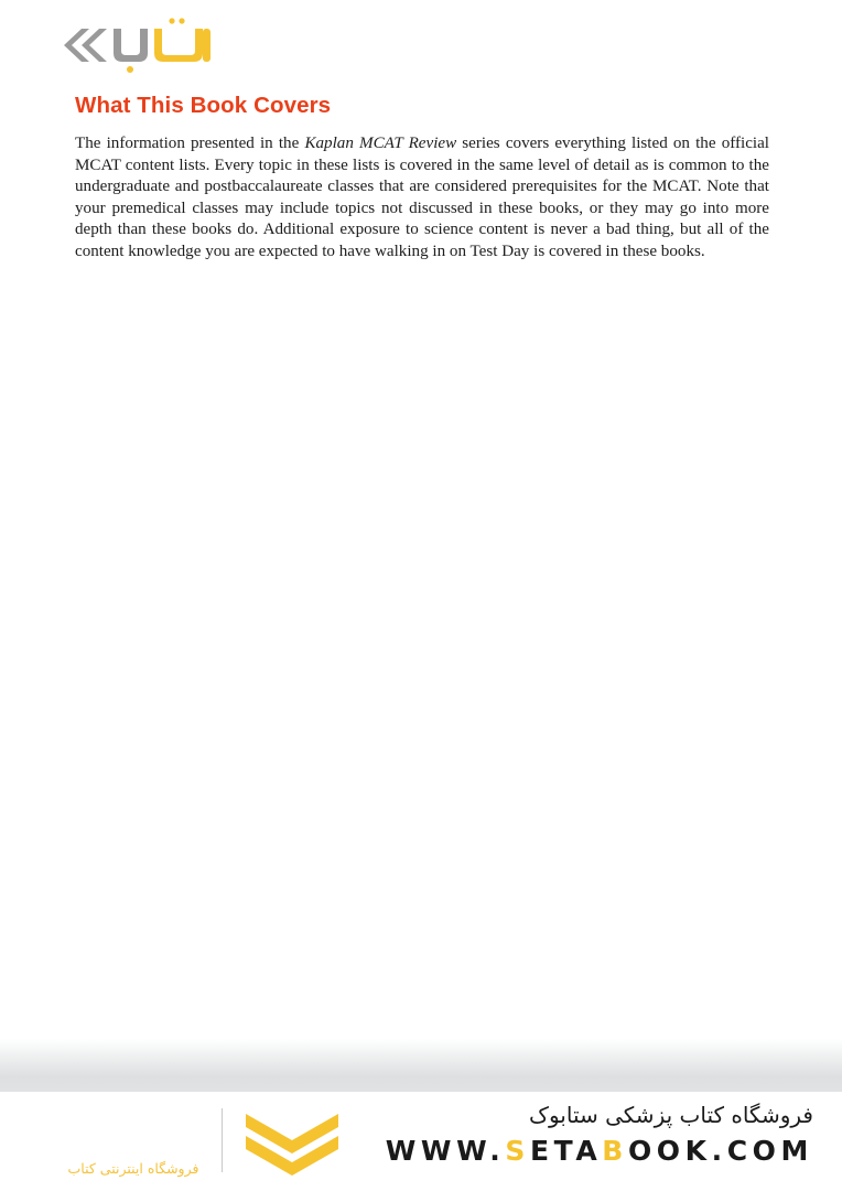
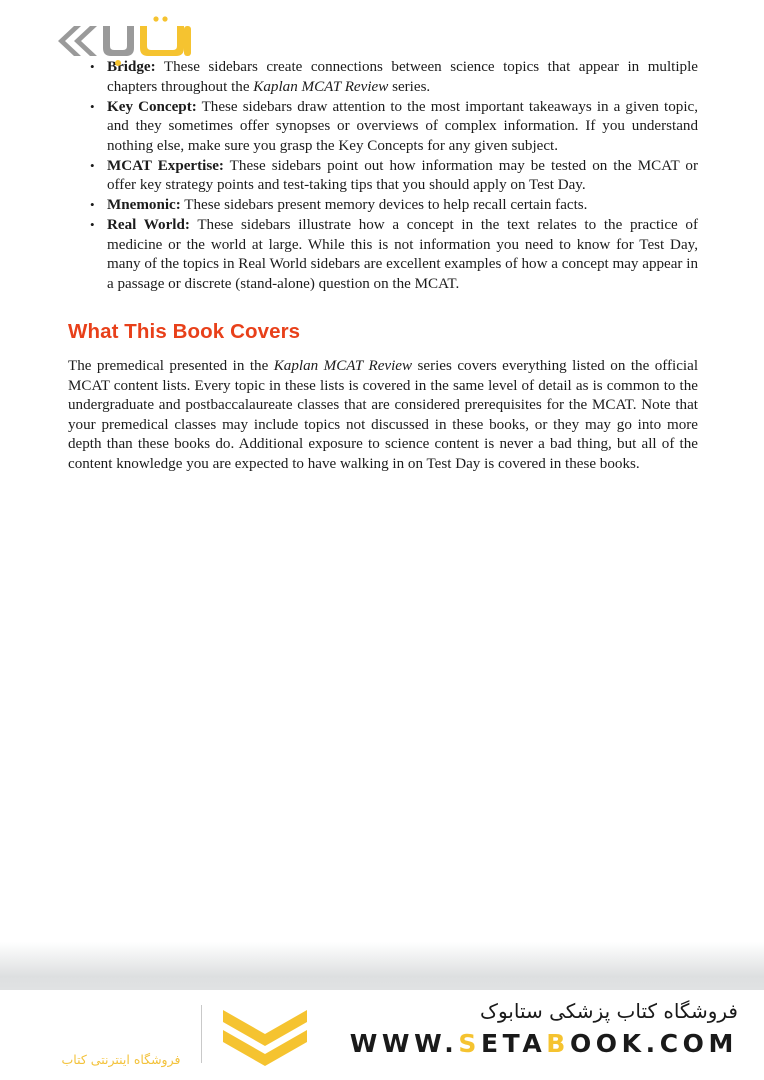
+ Bridge: These sidebars create connections between science topics that appear in multiple chapters throughout the Kaplan MCAT Review series.
+ Key Concept: These sidebars draw attention to the most important takeaways in a given topic, and they sometimes offer synopses or overviews of complex information. If you understand nothing else, make sure you grasp the Key Concepts for any given subject.
+ MCAT Expertise: These sidebars point out how information may be tested on the MCAT or offer key strategy points and test-taking tips that you should apply on Test Day.
+ Mnemonic: These sidebars present memory devices to help recall certain facts.
+ Real World: These sidebars illustrate how a concept in the text relates to the practice of medicine or the world at large. While this is not information you need to know for Test Day, many of the topics in Real World sidebars are excellent examples of how a concept may appear in a passage or discrete (stand-alone) question on the MCAT.
  What This Book Covers
- The information presented in the Kaplan MCAT Review series covers everything listed on the official MCAT content lists. Every topic in these lists is covered in the same level of detail as is common to the undergraduate and postbaccalaureate classes that are considered prerequisites for the MCAT. Note that your premedical classes may include topics not discussed in these books, or they may go into more depth than these books do. Additional exposure to science content is never a bad thing, but all of the content knowledge you are expected to have walking in on Test Day is covered in these books.
+ The premedical presented in the Kaplan MCAT Review series covers everything listed on the official MCAT content lists. Every topic in these lists is covered in the same level of detail as is common to the undergraduate and postbaccalaureate classes that are considered prerequisites for the MCAT. Note that your premedical classes may include topics not discussed in these books, or they may go into more depth than these books do. Additional exposure to science content is never a bad thing, but all of the content knowledge you are expected to have walking in on Test Day is covered in these books.
  فروشگاه اینترنتی کتاب
  فروشگاه کتاب پزشکی ستابوک
  WWW.SETABOOK.COM
